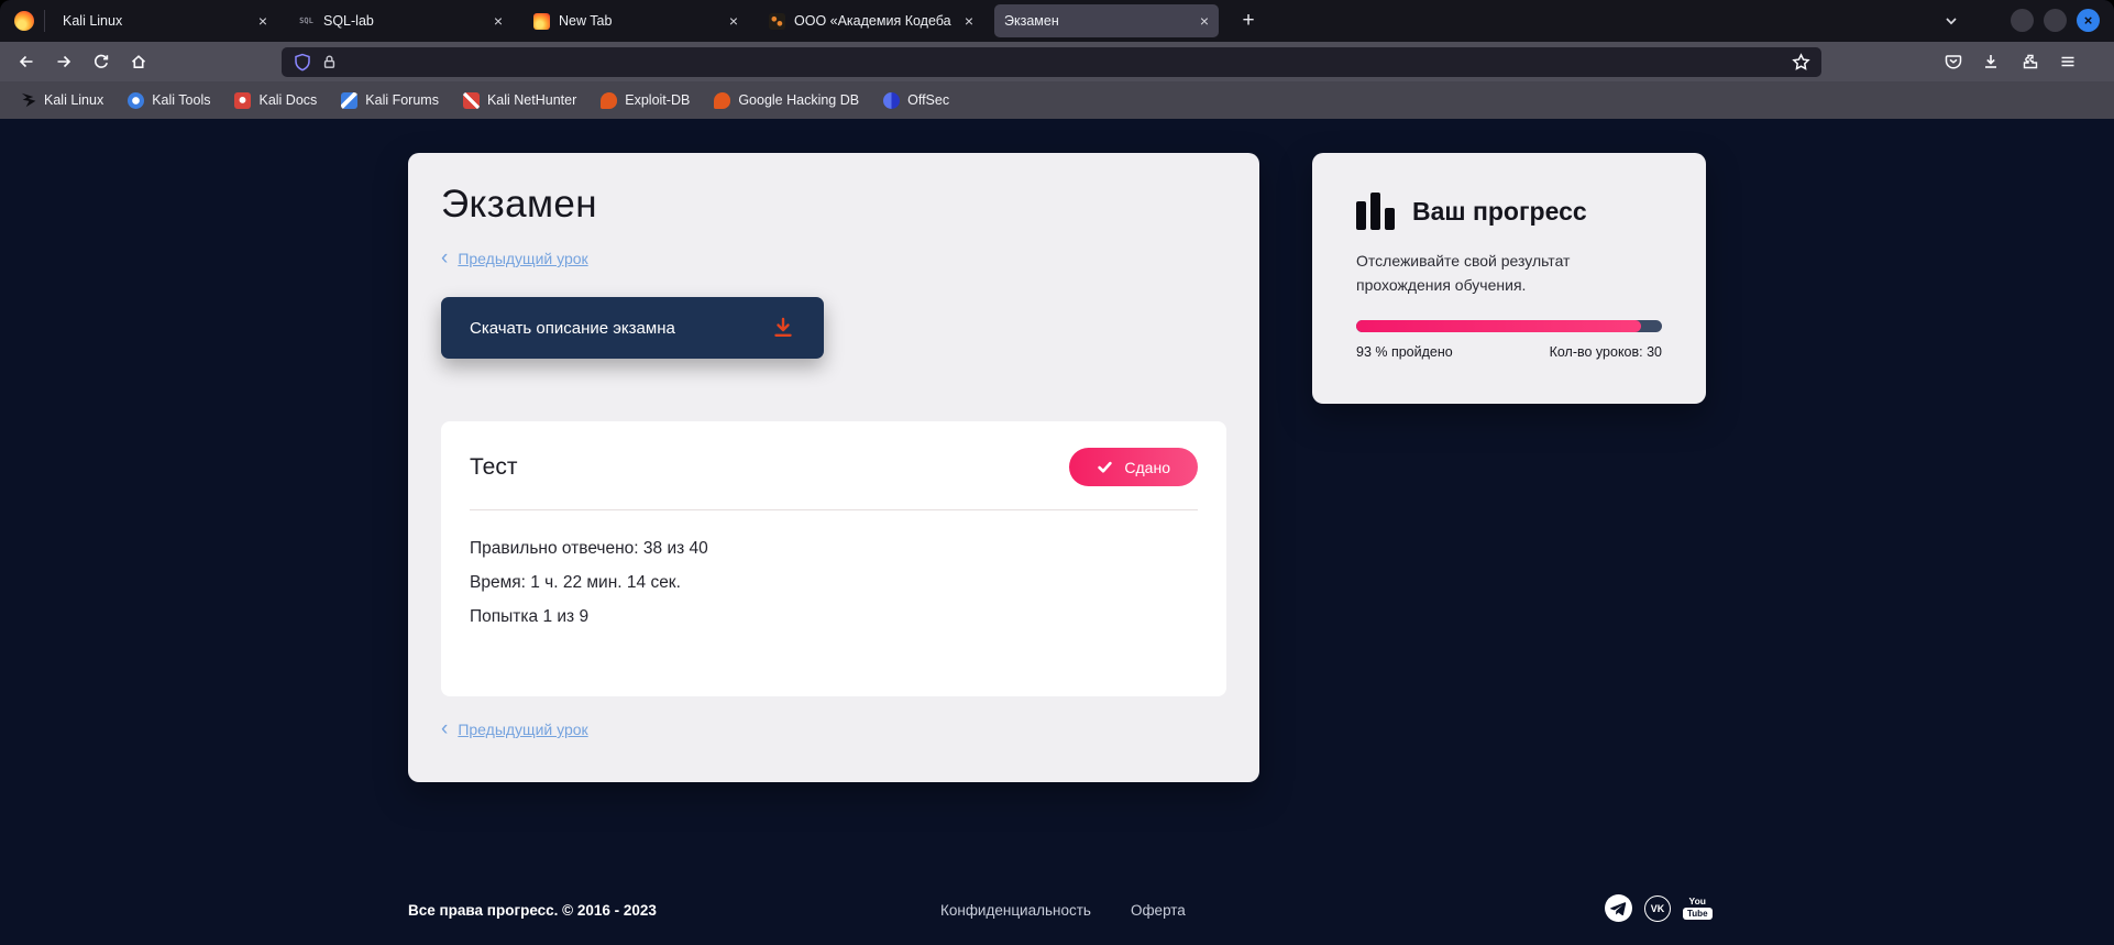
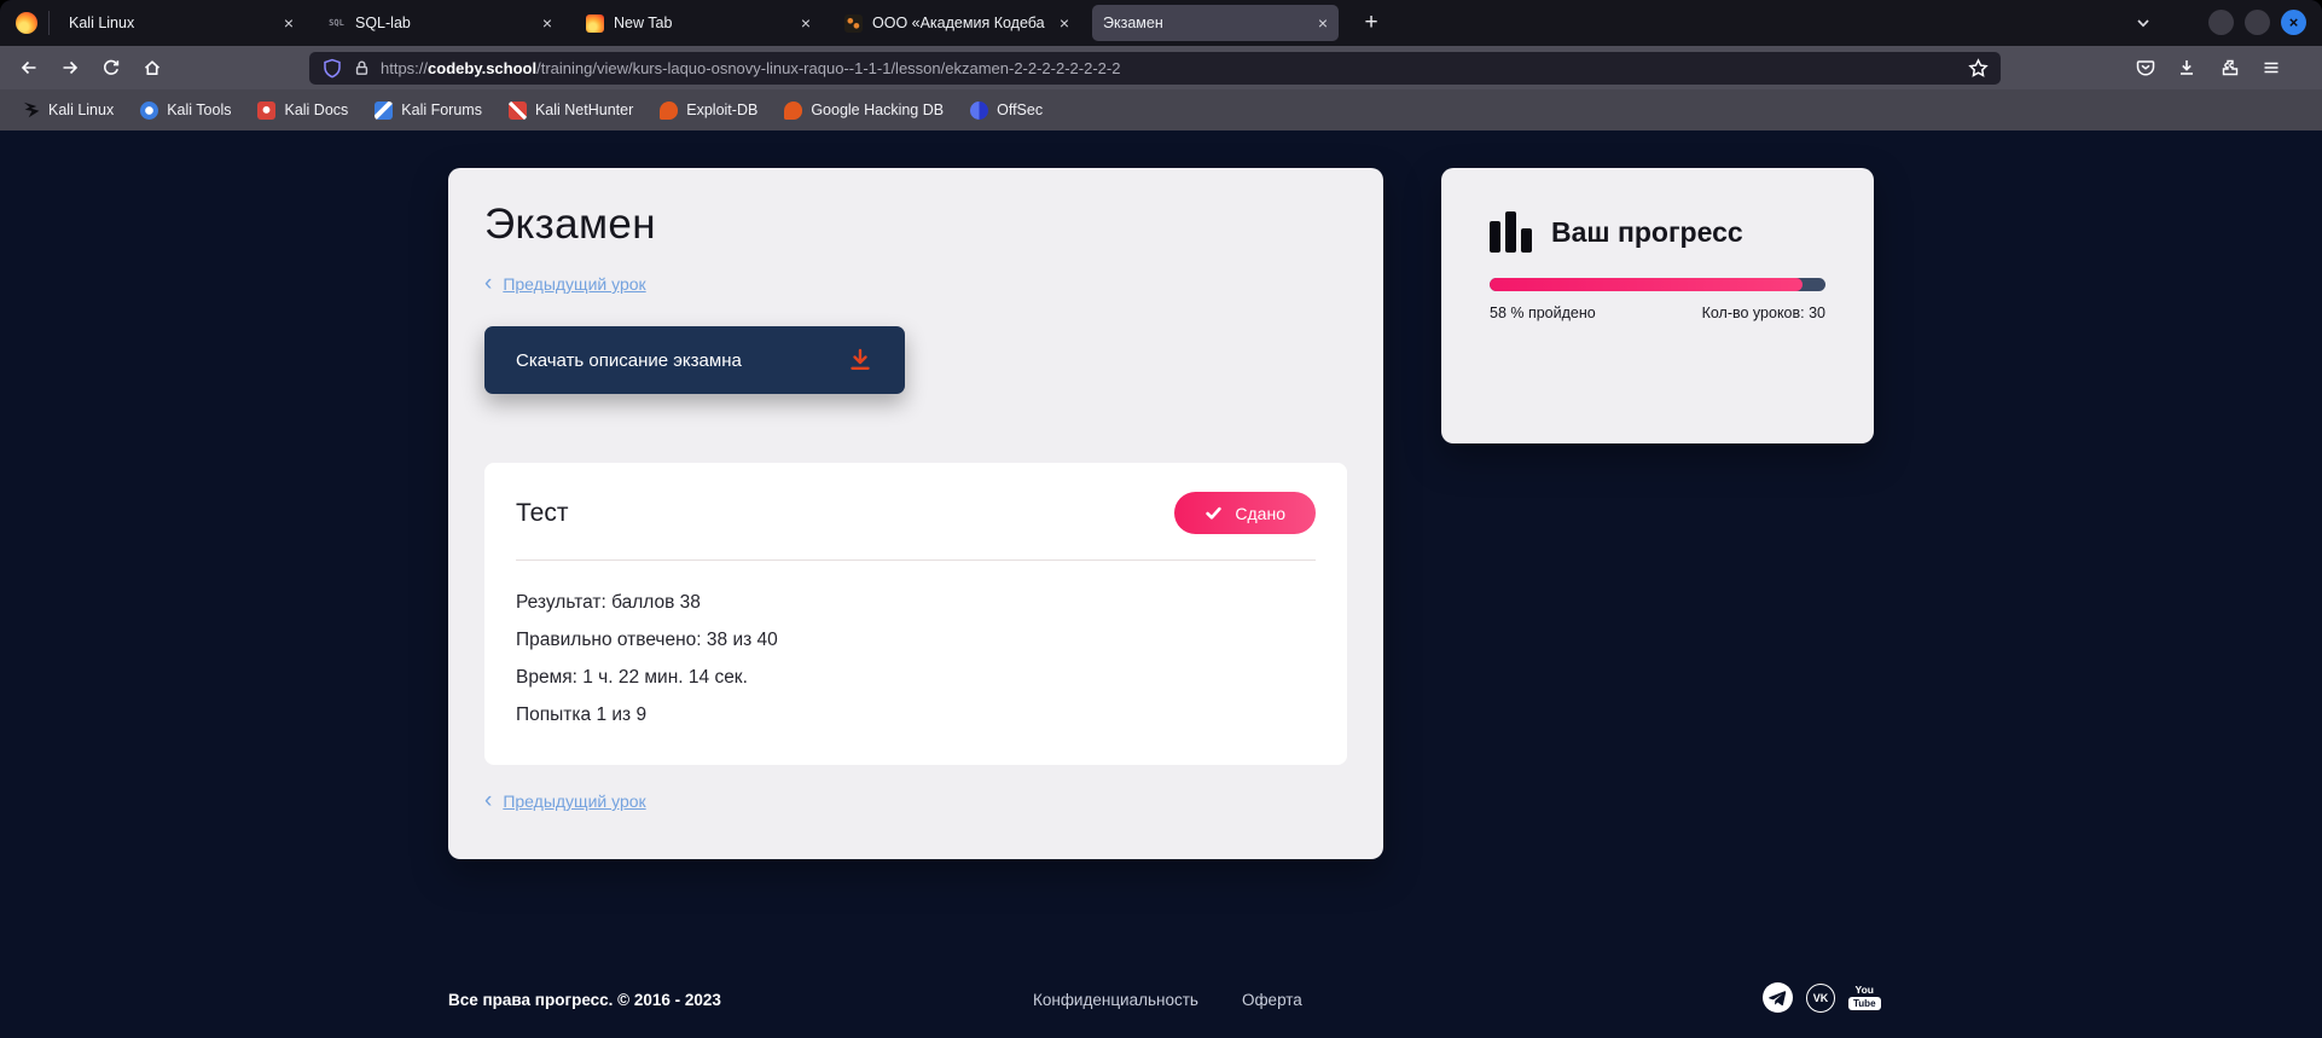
  Kali Linux
  ×
  SQL
  SQL-lab
  ×
  New Tab
  ×
  ООО «Академия Кодеба
  ×
  Экзамен
  ×
  +
  ×
+ https://codeby.school/training/view/kurs-laquo-osnovy-linux-raquo--1-1-1/lesson/ekzamen-2-2-2-2-2-2-2-2
  Kali Linux
  Kali Tools
  Kali Docs
  Kali Forums
  Kali NetHunter
  Exploit-DB
  Google Hacking DB
  OffSec
  Экзамен
  ‹
  Предыдущий урок
  Скачать описание экзамна
  Тест
  Сдано
+ Результат: баллов 38
  Правильно отвечено: 38 из 40
  Время: 1 ч. 22 мин. 14 сек.
  Попытка 1 из 9
  ‹
  Предыдущий урок
  Ваш прогресс
- Отслеживайте свой результат прохождения обучения.
- 93 % пройдено
+ 58 % пройдено
  Кол-во уроков: 30
  Все права прогресс. © 2016 - 2023
  Конфиденциальность
  Оферта
  VK
  You
  Tube
